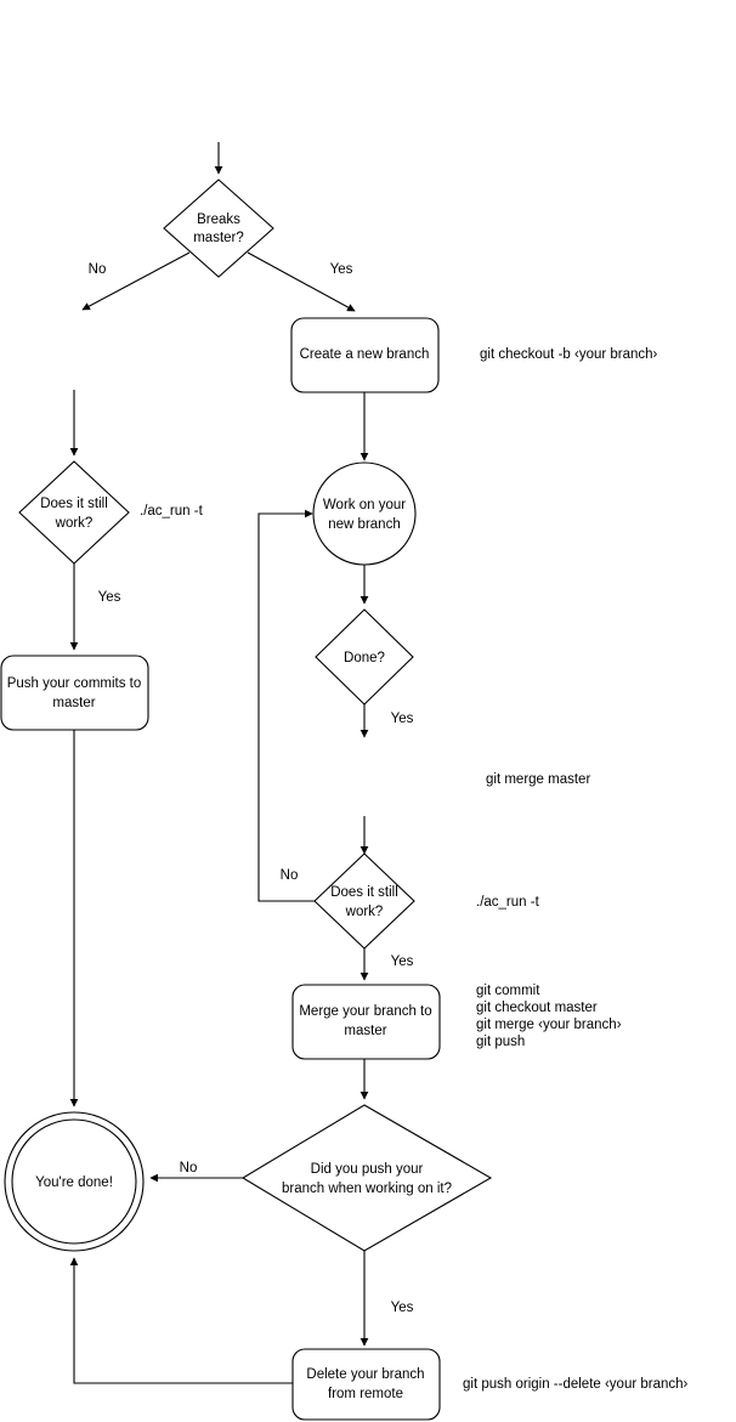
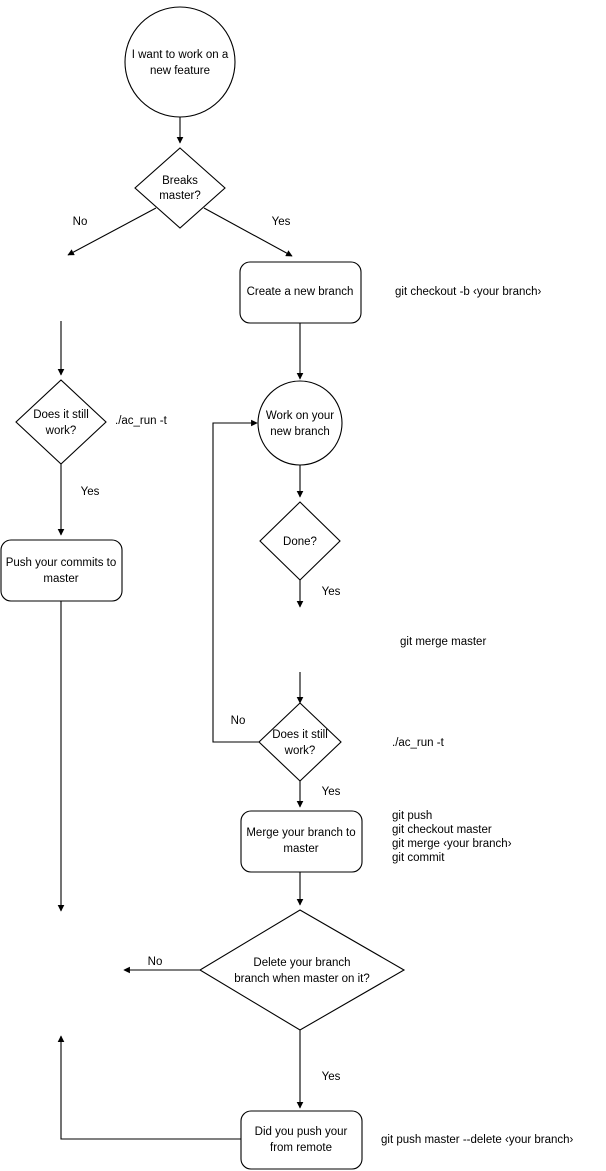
+ I want to work on a
+ new feature
  Breaks
  master?
  Create a new branch
  Does it still
  work?
  Work on your
  new branch
  Push your commits to
  master
  Done?
  Does it still
  work?
  Merge your branch to
  master
- You're done!
- Did you push your
+ Delete your branch
- branch when working on it?
+ branch when master on it?
- Delete your branch
+ Did you push your
  from remote
  No
  Yes
  Yes
  Yes
  No
  Yes
  No
  Yes
  git checkout -b ‹your branch›
  ./ac_run -t
  git merge master
  ./ac_run -t
- git commit
+ git push
  git checkout master
  git merge ‹your branch›
- git push
+ git commit
- git push origin --delete ‹your branch›
+ git push master --delete ‹your branch›
